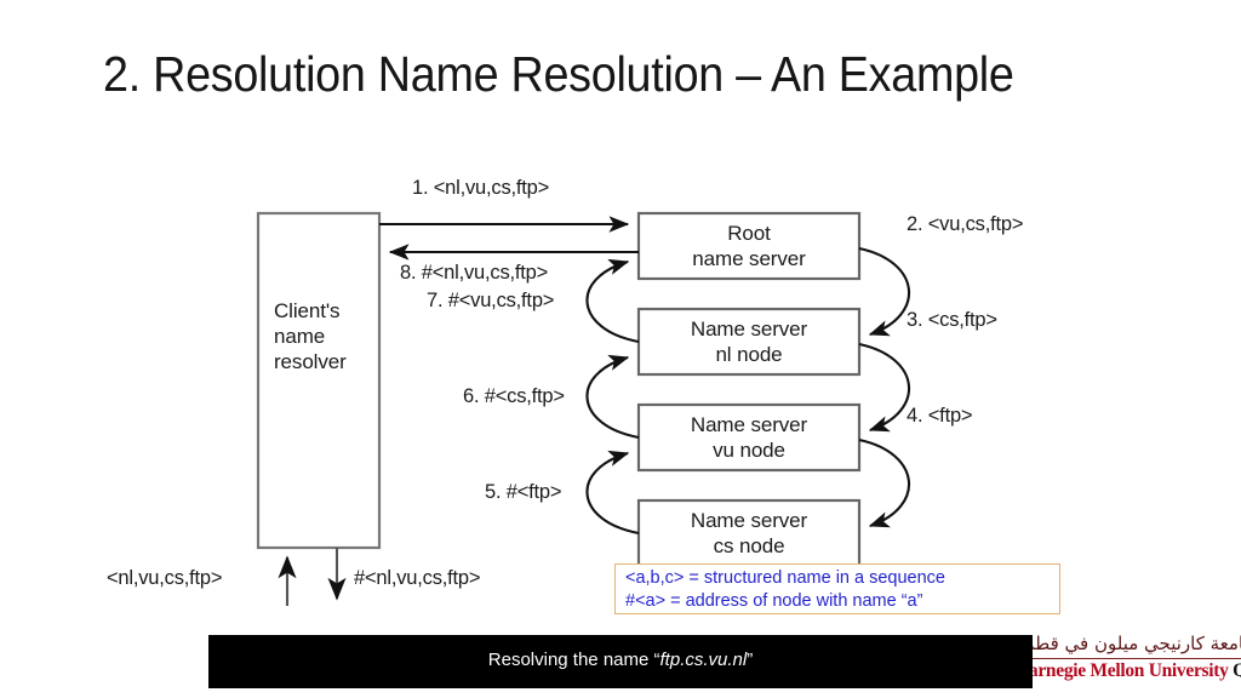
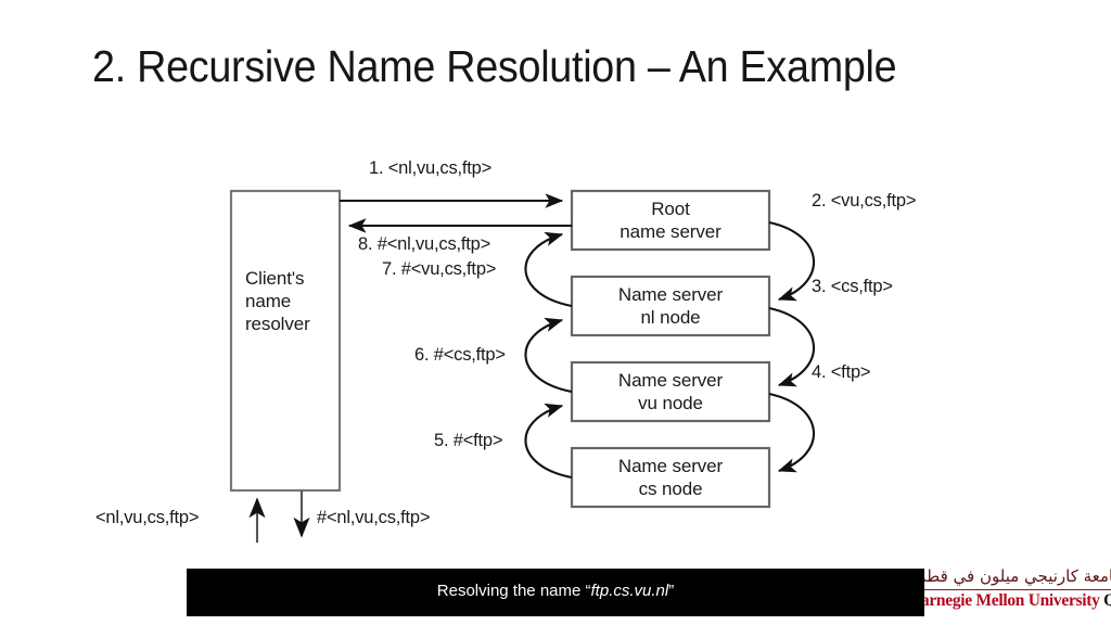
- 2. Resolution Name Resolution – An Example
+ 2. Recursive Name Resolution – An Example
  Client's
  name
  resolver
  Root
  name server
  Name server
  nl node
  Name server
  vu node
  Name server
  cs node
  1. <nl,vu,cs,ftp>
  8. #<nl,vu,cs,ftp>
  7. #<vu,cs,ftp>
  6. #<cs,ftp>
  5. #<ftp>
  2. <vu,cs,ftp>
  3. <cs,ftp>
  4. <ftp>
  <nl,vu,cs,ftp>
  #<nl,vu,cs,ftp>
- <a,b,c> = structured name in a sequence
- #<a> = address of node with name “a”
  Resolving the name “ftp.cs.vu.nl”
  معة كارنيجي ميلون في قط
  arnegie Mellon University Q
